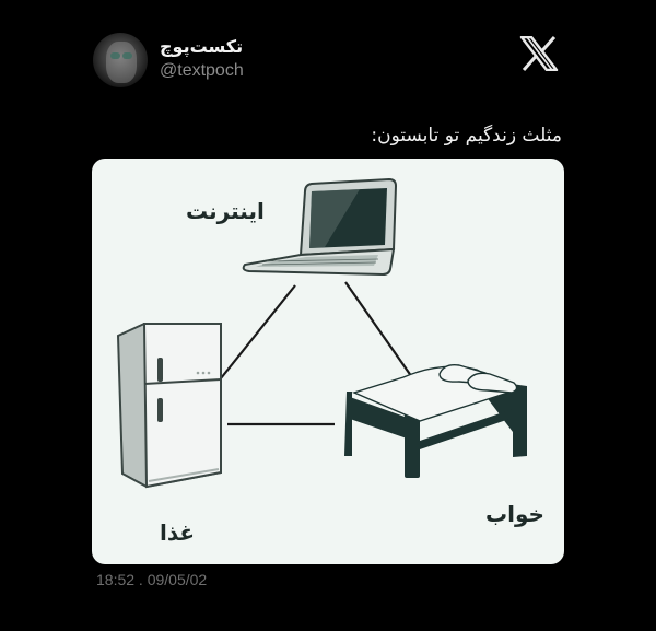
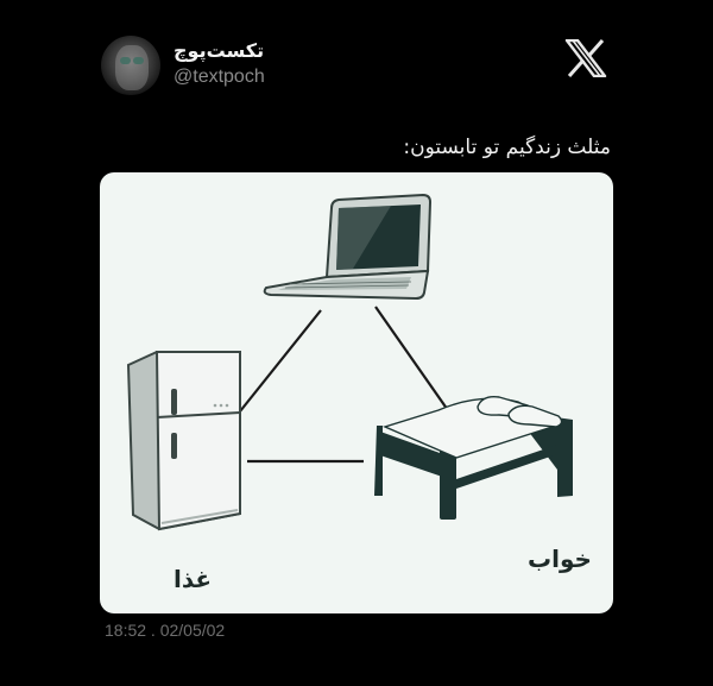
  تکست‌پوچ
  @textpoch
  مثلث زندگیم تو تابستون:
- اینترنت
  غذا
  خواب
- 18:52 . 09/05/02
+ 18:52 . 02/05/02
